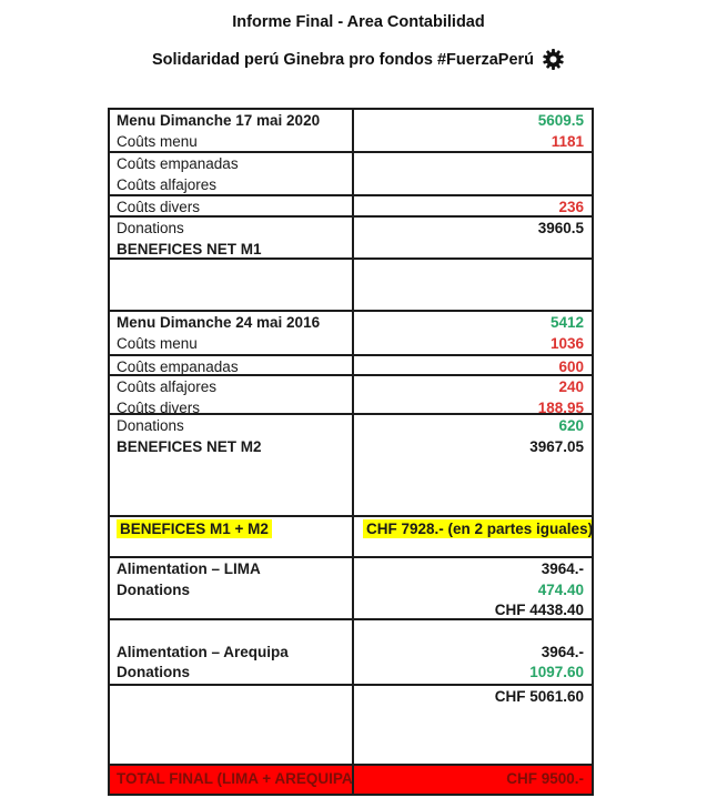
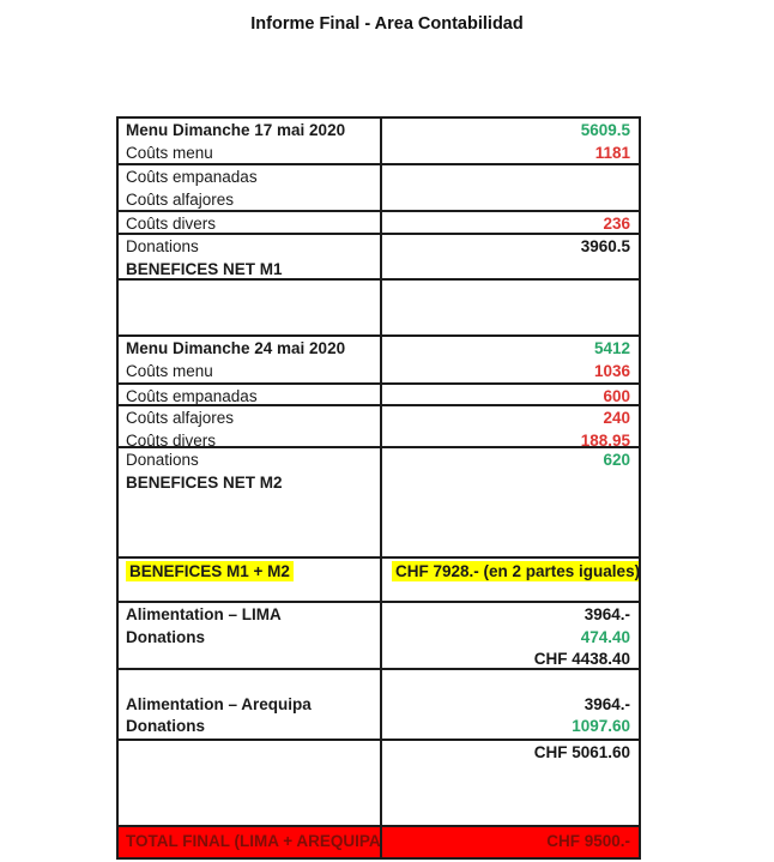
  Informe Final - Area Contabilidad
- Solidaridad perú Ginebra pro fondos #FuerzaPerú
  Menu Dimanche 17 mai 2020
  Coûts menu
  5609.5
  1181
  Coûts empanadas
  Coûts alfajores
  Coûts divers
  236
  Donations
  BENEFICES NET M1
  3960.5
- Menu Dimanche 24 mai 2016
+ Menu Dimanche 24 mai 2020
  Coûts menu
  5412
  1036
  Coûts empanadas
  600
  Coûts alfajores
  Coûts divers
  240
  188.95
  Donations
  BENEFICES NET M2
  620
- 3967.05
  BENEFICES M1 + M2
  CHF 7928.- (en 2 partes iguales)
  Alimentation – LIMA
  Donations
  3964.-
  474.40
  CHF 4438.40
  Alimentation – Arequipa
  Donations
  3964.-
  1097.60
  CHF 5061.60
  TOTAL FINAL (LIMA + AREQUIPA
  CHF 9500.-
